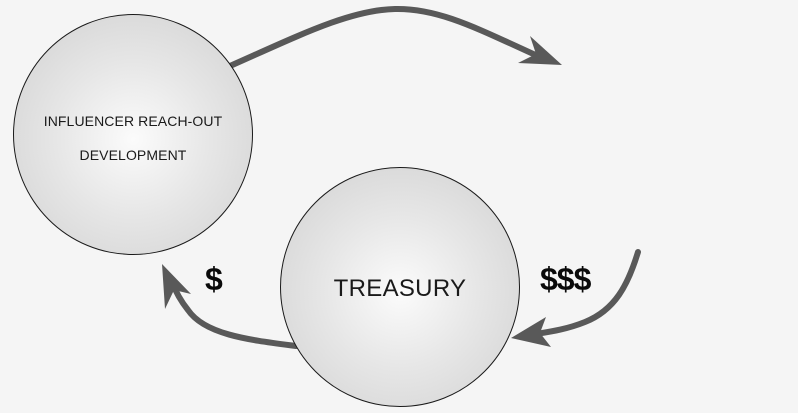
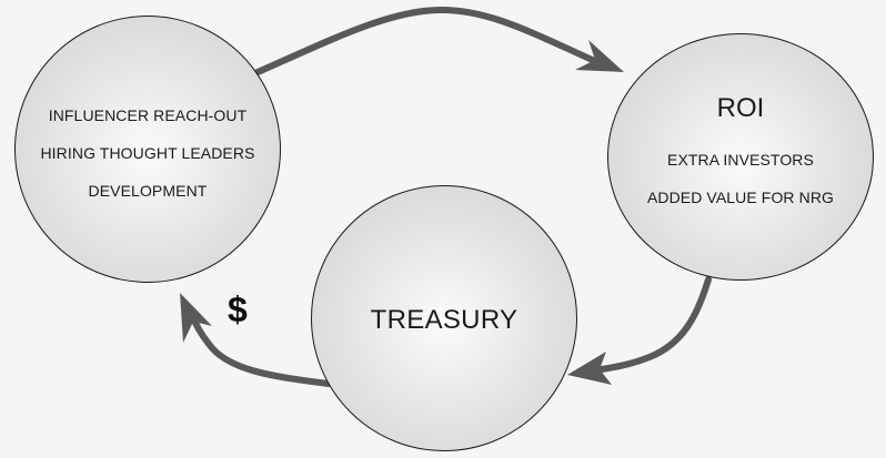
  INFLUENCER REACH-OUT
+ HIRING THOUGHT LEADERS
  DEVELOPMENT
+ ROI
+ EXTRA INVESTORS
+ ADDED VALUE FOR NRG
  TREASURY
  $
- $$$
